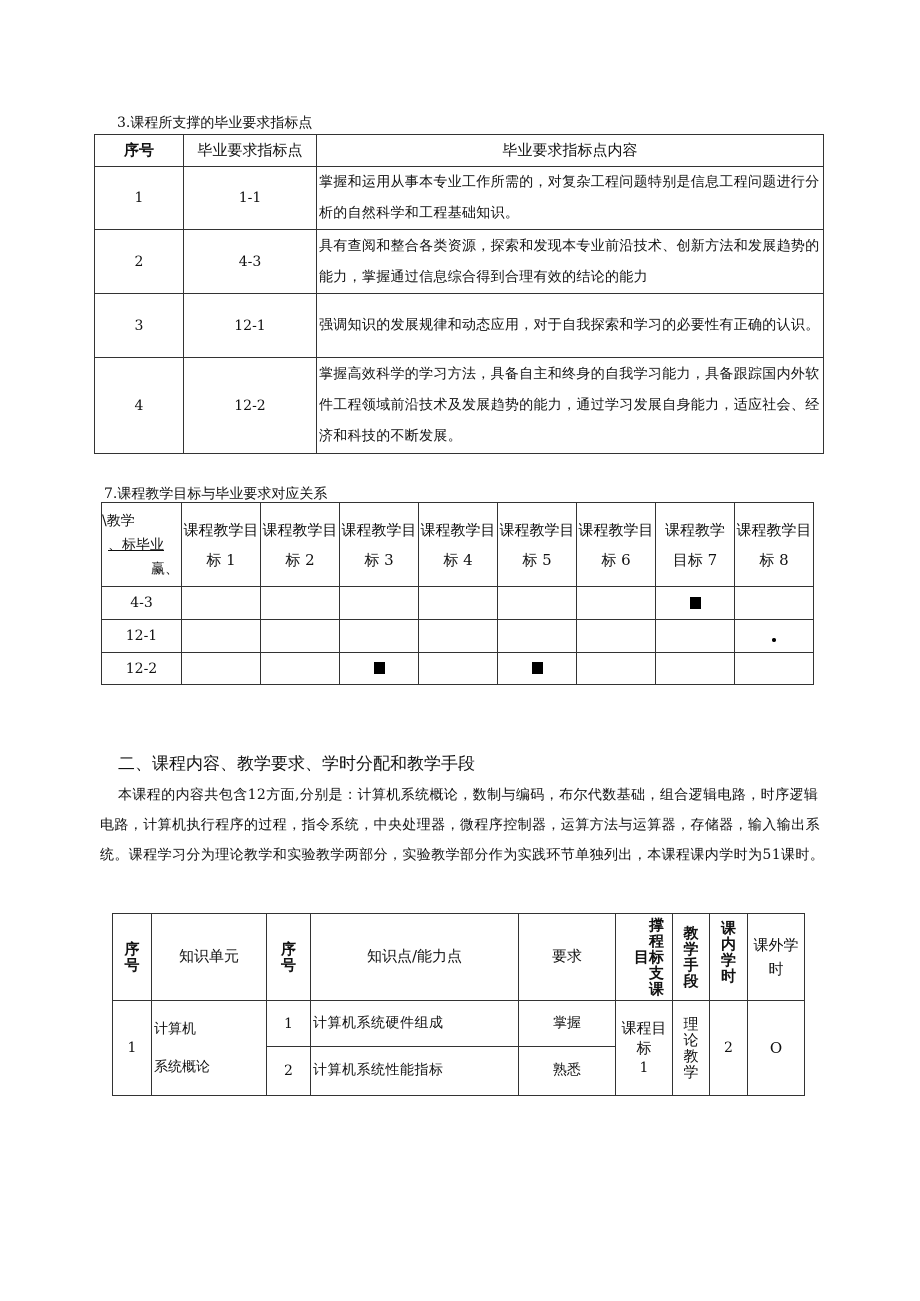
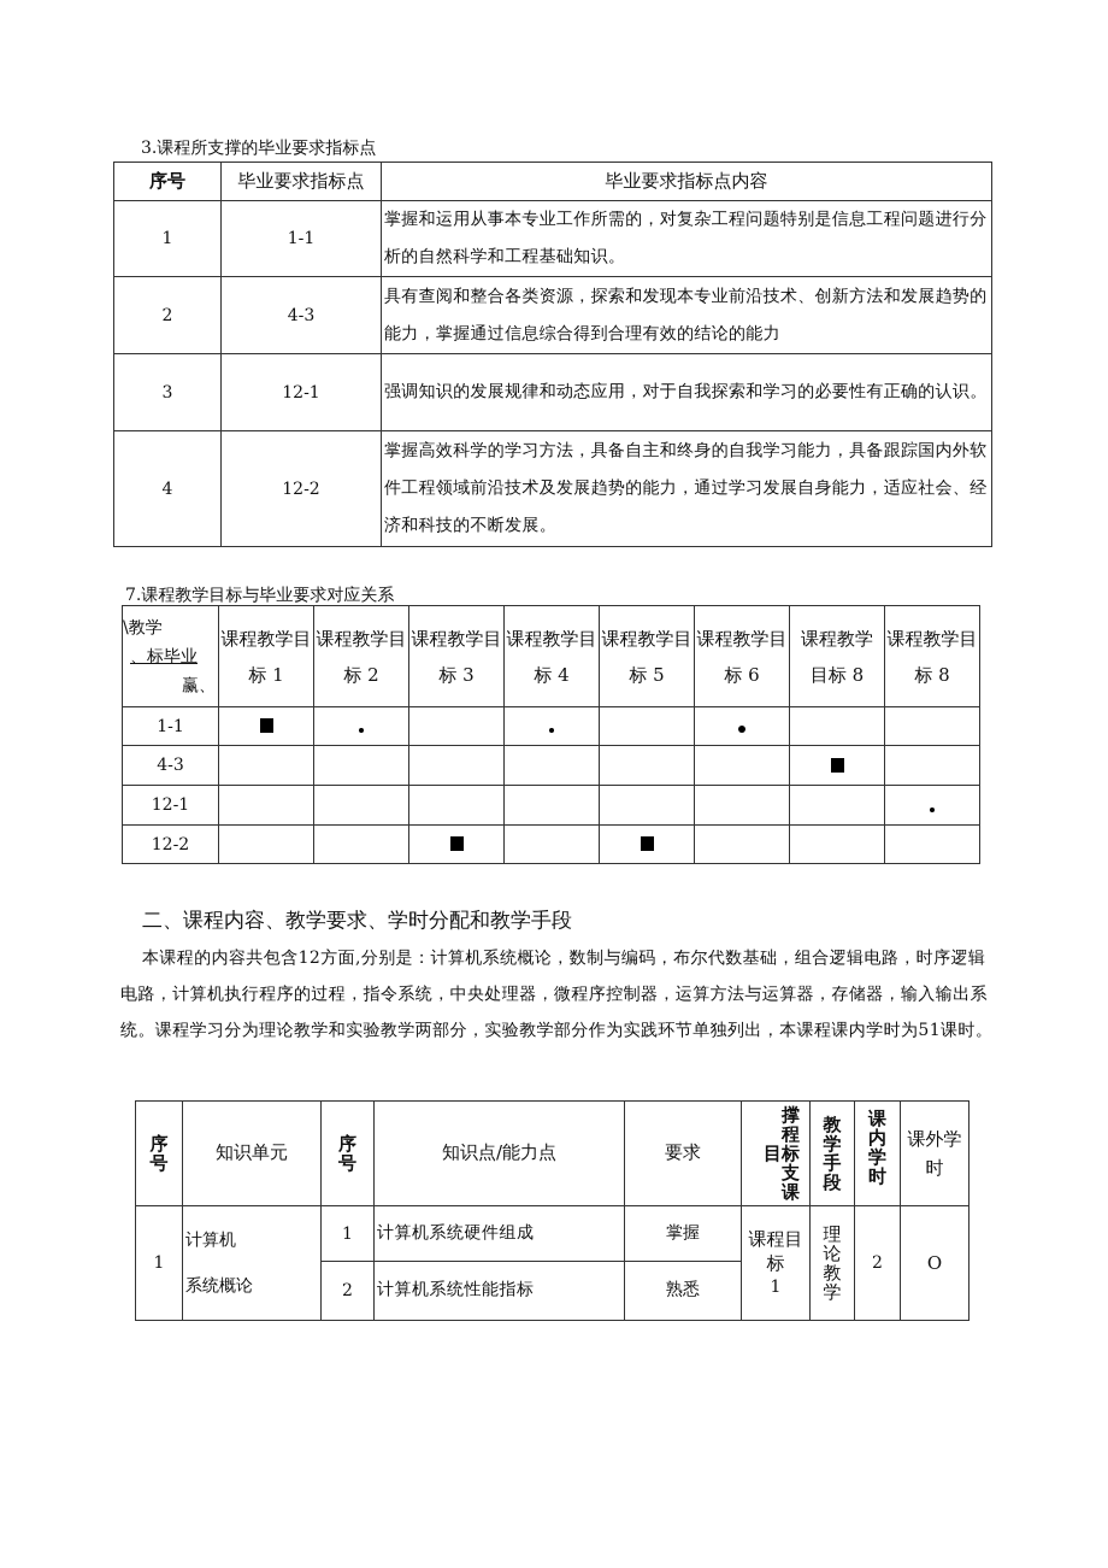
  3.课程所支撑的毕业要求指标点
  序号	毕业要求指标点	毕业要求指标点内容
  1	1-1	掌握和运用从事本专业工作所需的，对复杂工程问题特别是信息工程问题进行分析的自然科学和工程基础知识。
  2	4-3	具有查阅和整合各类资源，探索和发现本专业前沿技术、创新方法和发展趋势的能力，掌握通过信息综合得到合理有效的结论的能力
  3	12-1	强调知识的发展规律和动态应用，对于自我探索和学习的必要性有正确的认识。
  4	12-2	掌握高效科学的学习方法，具备自主和终身的自我学习能力，具备跟踪国内外软件工程领域前沿技术及发展趋势的能力，通过学习发展自身能力，适应社会、经济和科技的不断发展。
  7.课程教学目标与毕业要求对应关系
- \教学 、标毕业 赢、	课程教学目标 1	课程教学目标 2	课程教学目标 3	课程教学目标 4	课程教学目标 5	课程教学目标 6	课程教学目标 7	课程教学目标 8
+ \教学 、标毕业 赢、	课程教学目标 1	课程教学目标 2	课程教学目标 3	课程教学目标 4	课程教学目标 5	课程教学目标 6	课程教学目标 8	课程教学目标 8
+ 1-1
  4-3
  12-1
  12-2
  二、课程内容、教学要求、学时分配和教学手段
  本课程的内容共包含12方面,分别是：计算机系统概论，数制与编码，布尔代数基础，组合逻辑电路，时序逻辑电路，计算机执行程序的过程，指令系统，中央处理器，微程序控制器，运算方法与运算器，存储器，输入输出系统。课程学习分为理论教学和实验教学两部分，实验教学部分作为实践环节单独列出，本课程课内学时为51课时。
  序号	知识单元	序号	知识点/能力点	要求	撑 程 目标 支 课	教 学 手 段	课 内 学 时	课外学 时
  1	计算机 系统概论	1	计算机系统硬件组成	掌握	课程目 标 1	理 论 教 学	2	O
  2	计算机系统性能指标	熟悉
